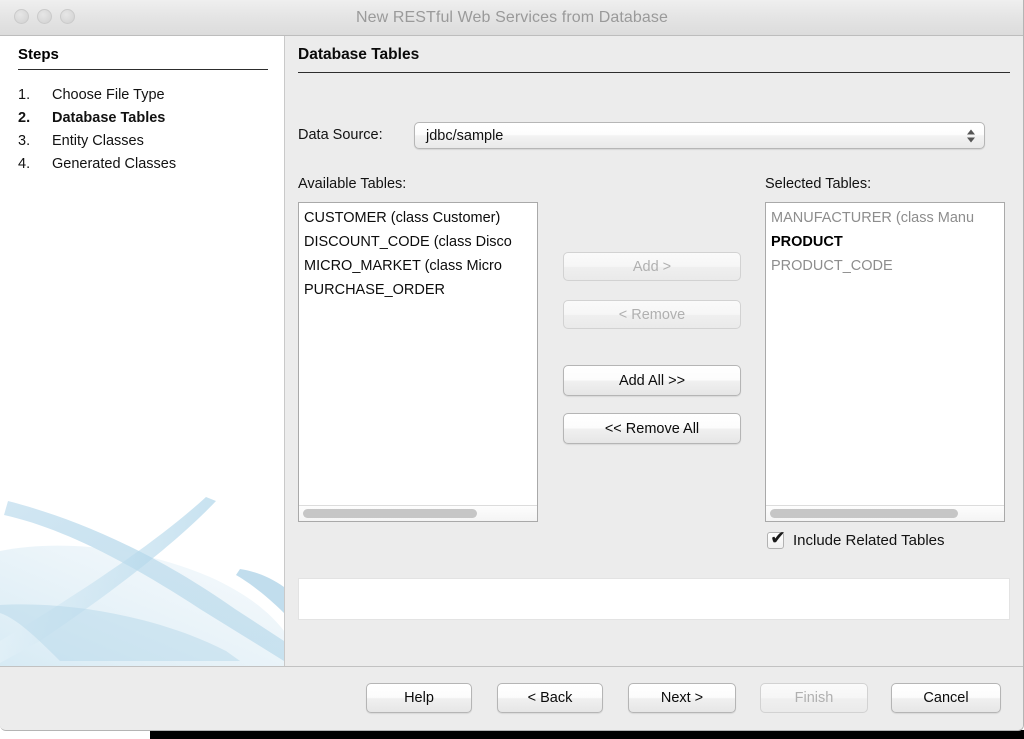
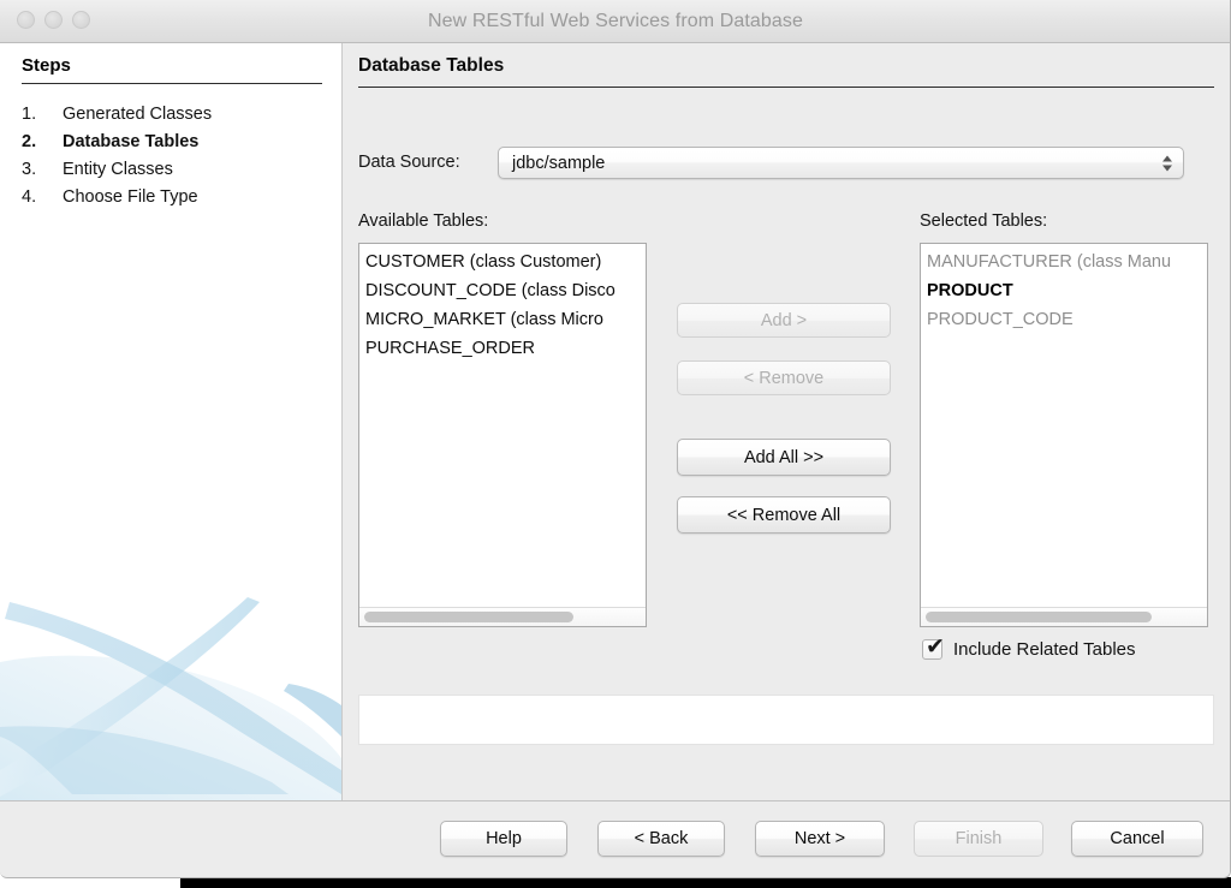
  New RESTful Web Services from Database
  Steps
  1.
- Choose File Type
+ Generated Classes
  2.
  Database Tables
  3.
  Entity Classes
  4.
- Generated Classes
+ Choose File Type
  Database Tables
  Data Source:
  jdbc/sample
  Available Tables:
  Selected Tables:
  CUSTOMER (class Customer)
  DISCOUNT_CODE (class Disco
  MICRO_MARKET (class Micro
  PURCHASE_ORDER
  MANUFACTURER (class Manu
  PRODUCT
  PRODUCT_CODE
  Add >
  < Remove
  Add All >>
  << Remove All
  ✔
  Include Related Tables
  Help
  < Back
  Next >
  Finish
  Cancel
